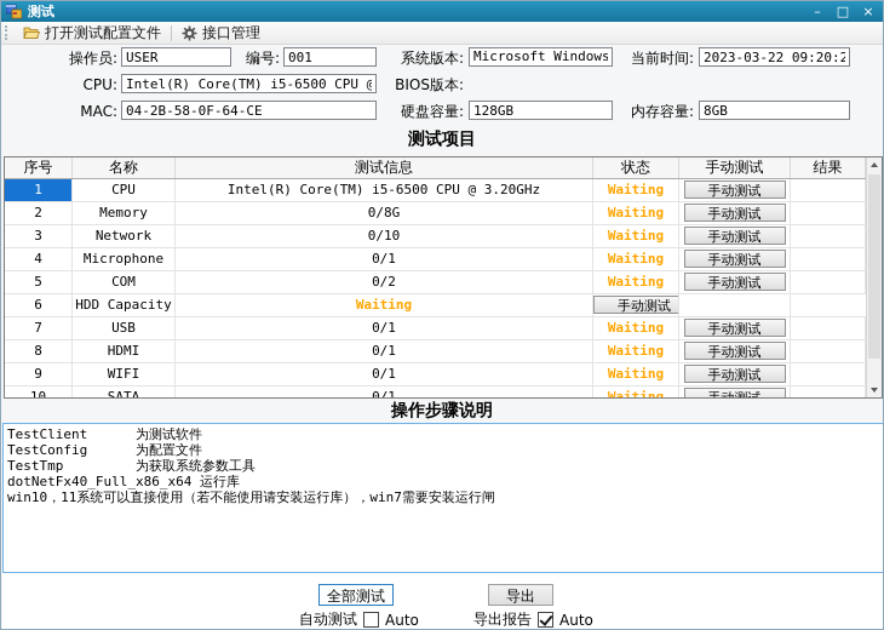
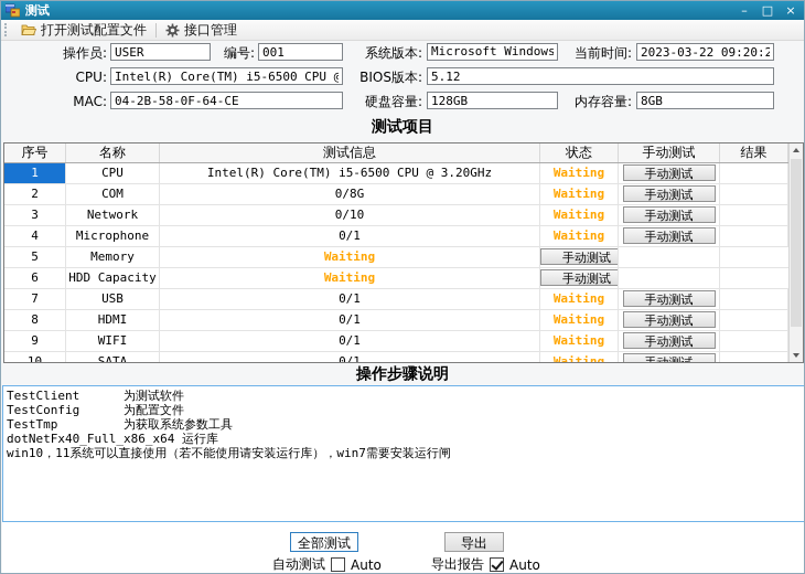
  测试
  –
  □
  ×
  打开测试配置文件
  接口管理
  操作员:
  USER
  编号:
  001
  系统版本:
  Microsoft Windows
  当前时间:
  2023-03-22 09:20:2
  CPU:
  Intel(R) Core(TM) i5-6500 CPU @
  BIOS版本:
+ 5.12
  MAC:
  04-2B-58-0F-64-CE
  硬盘容量:
  128GB
  内存容量:
  8GB
  测试项目
  序号
  名称
  测试信息
  状态
  手动测试
  结果
  1
  CPU
  Intel(R) Core(TM) i5-6500 CPU @ 3.20GHz
  Waiting
  手动测试
  2
- Memory
+ COM
  0/8G
  Waiting
  手动测试
  3
  Network
  0/10
  Waiting
  手动测试
  4
  Microphone
  0/1
  Waiting
  手动测试
  5
- COM
+ Memory
- 0/2
  Waiting
  手动测试
  6
  HDD Capacity
  Waiting
  手动测试
  7
  USB
  0/1
  Waiting
  手动测试
  8
  HDMI
  0/1
  Waiting
  手动测试
  9
  WIFI
  0/1
  Waiting
  手动测试
  10
  SATA
  0/1
  Waiting
  操作步骤说明
  TestClient 为测试软件
  TestConfig 为配置文件
  TestTmp 为获取系统参数工具
  dotNetFx40_Full_x86_x64 运行库
  win10，11系统可以直接使用（若不能使用请安装运行库），win7需要安装运行闸
  全部测试
  导出
  自动测试
  Auto
  导出报告
  Auto
